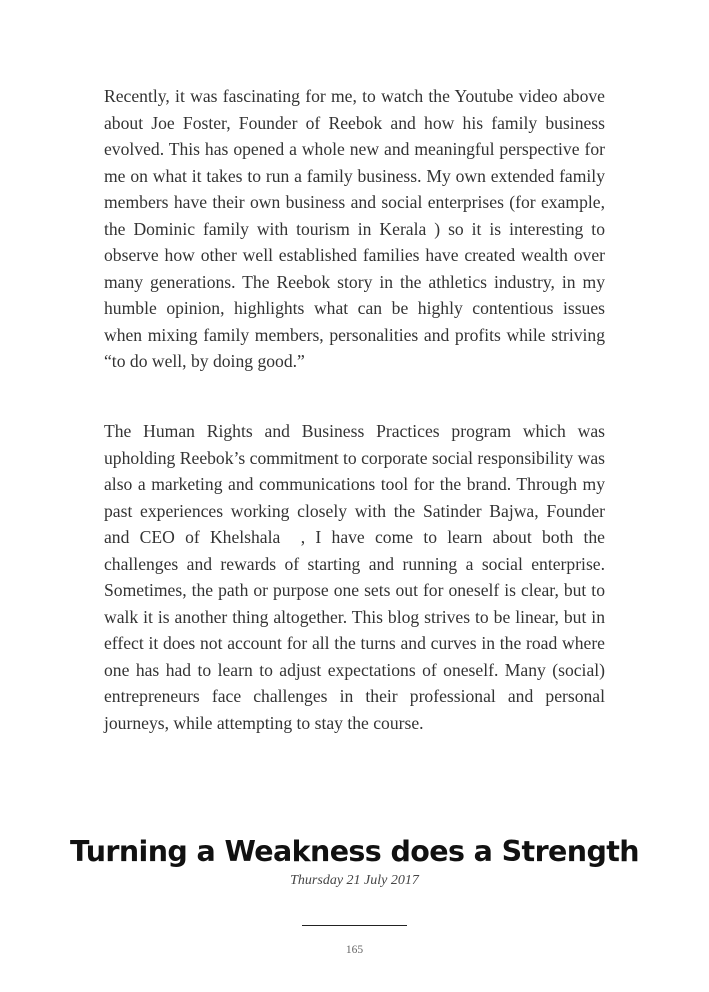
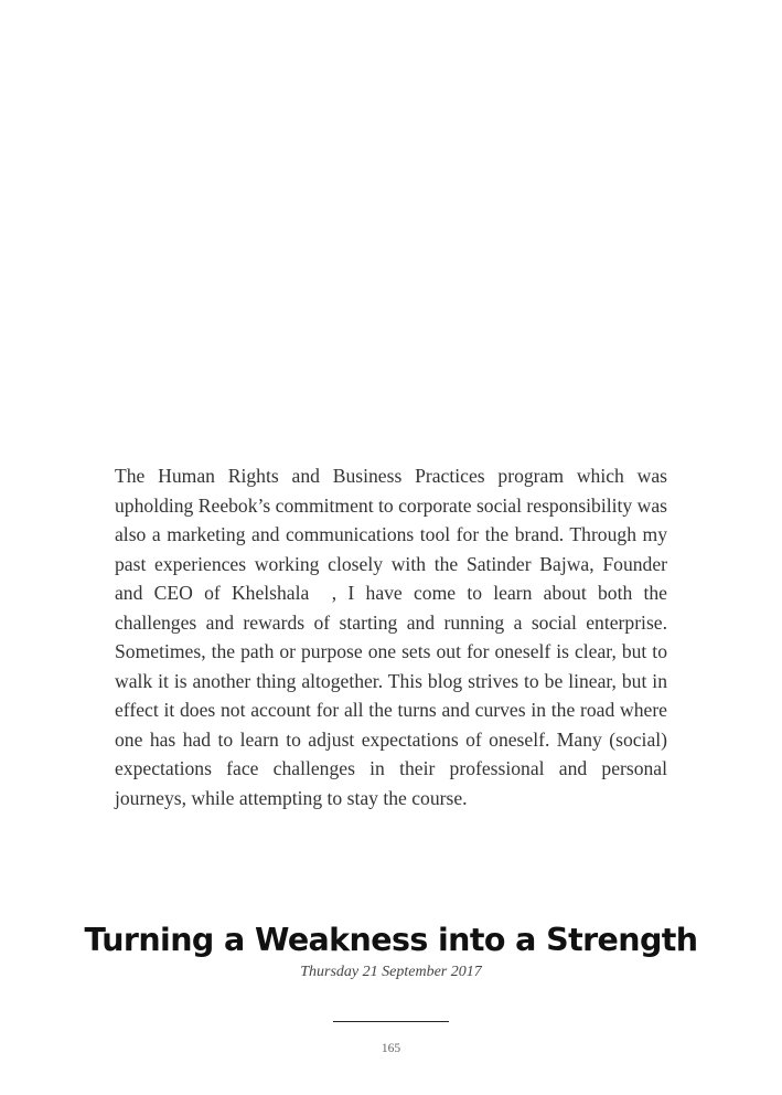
- Recently, it was fascinating for me, to watch the Youtube video above about Joe Foster, Founder of Reebok and how his family business evolved. This has opened a whole new and meaningful perspective for me on what it takes to run a family business. My own extended family members have their own business and social enterprises (for example, the Dominic family with tourism in Kerala ) so it is interesting to observe how other well established families have created wealth over many generations. The Reebok story in the athletics industry, in my humble opinion, highlights what can be highly contentious issues when mixing family members, personalities and profits while striving “to do well, by doing good.”
- The Human Rights and Business Practices program which was upholding Reebok’s commitment to corporate social responsibility was also a marketing and communications tool for the brand. Through my past experiences working closely with the Satinder Bajwa, Founder and CEO of Khelshala , I have come to learn about both the challenges and rewards of starting and running a social enterprise. Sometimes, the path or purpose one sets out for oneself is clear, but to walk it is another thing altogether. This blog strives to be linear, but in effect it does not account for all the turns and curves in the road where one has had to learn to adjust expectations of oneself. Many (social) entrepreneurs face challenges in their professional and personal journeys, while attempting to stay the course.
+ The Human Rights and Business Practices program which was upholding Reebok’s commitment to corporate social responsibility was also a marketing and communications tool for the brand. Through my past experiences working closely with the Satinder Bajwa, Founder and CEO of Khelshala , I have come to learn about both the challenges and rewards of starting and running a social enterprise. Sometimes, the path or purpose one sets out for oneself is clear, but to walk it is another thing altogether. This blog strives to be linear, but in effect it does not account for all the turns and curves in the road where one has had to learn to adjust expectations of oneself. Many (social) expectations face challenges in their professional and personal journeys, while attempting to stay the course.
- Turning a Weakness does a Strength
+ Turning a Weakness into a Strength
- Thursday 21 July 2017
+ Thursday 21 September 2017
  165
